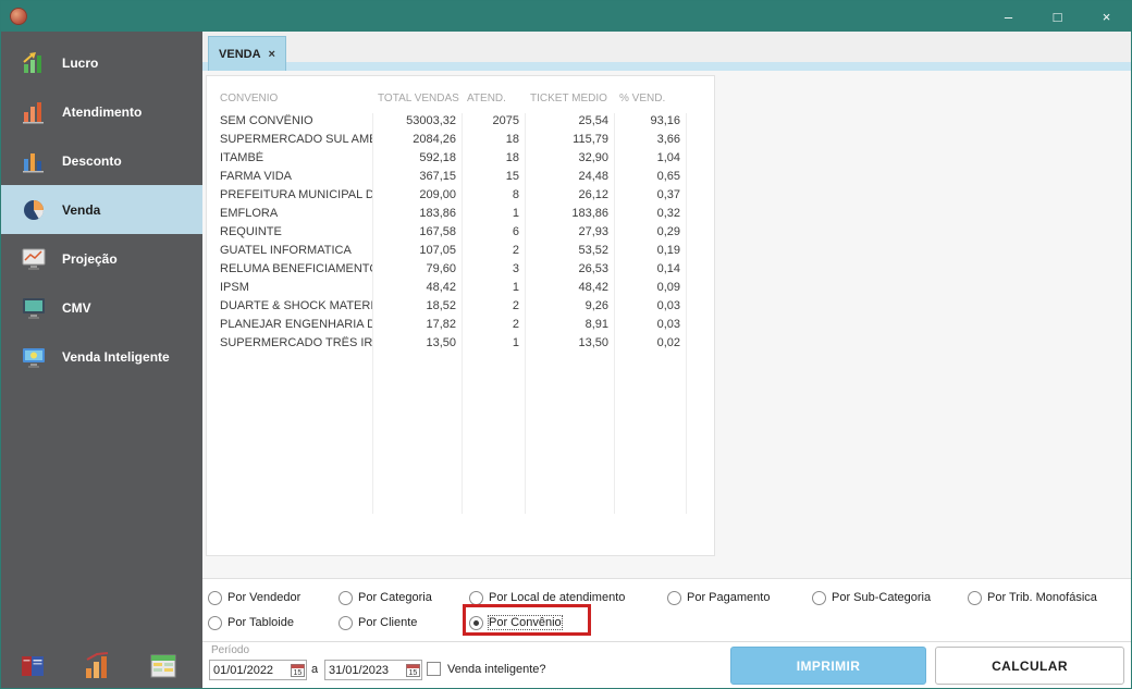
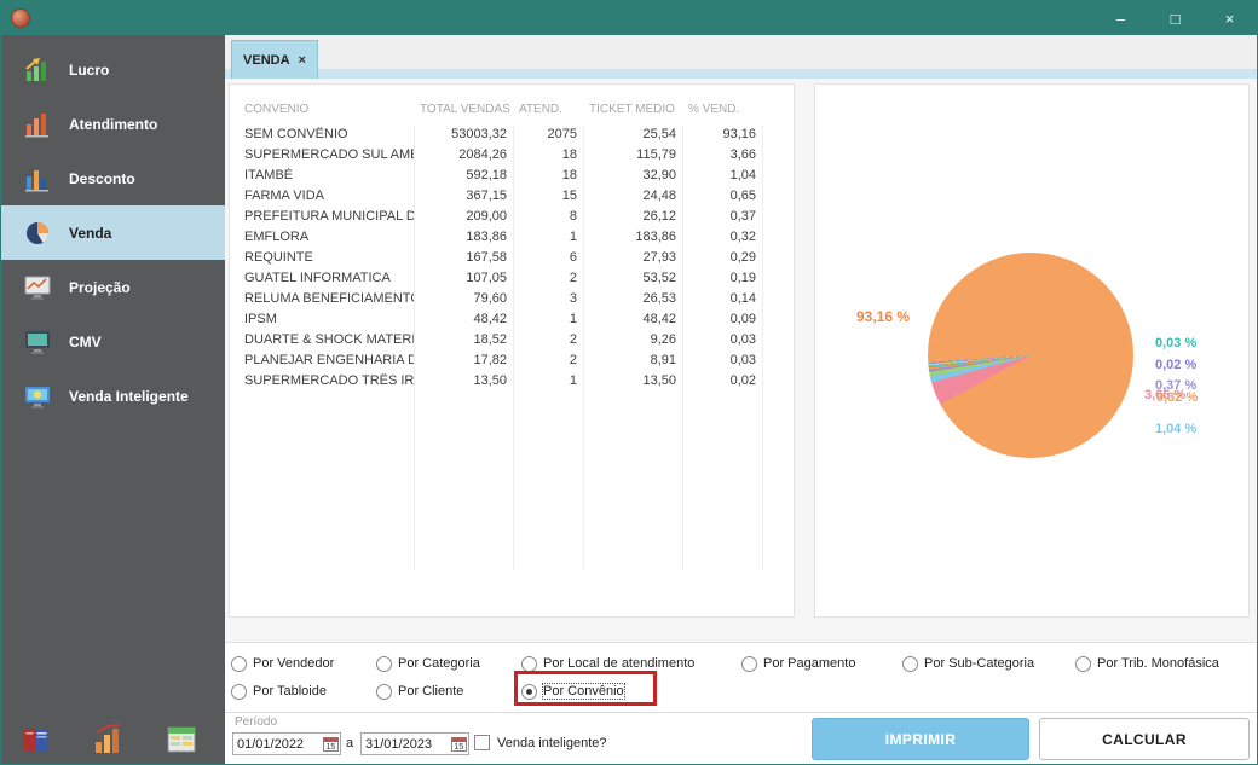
  –
  □
  ×
  Lucro
  Atendimento
  Desconto
  Venda
  Projeção
  CMV
  Venda Inteligente
  VENDA
  ×
  CONVENIO
  TOTAL VENDAS
  ATEND.
  TICKET MÉDIO
  % VEND.
  SEM CONVÊNIO
  53003,32
  2075
  25,54
  93,16
  SUPERMERCADO SUL AM
  2084,26
  18
  115,79
  3,66
  ITAMBÉ
  592,18
  18
  32,90
  1,04
  FARMA VIDA
  367,15
  15
  24,48
  0,65
  PREFEITURA MUNICIPAL D
  209,00
  8
  26,12
  0,37
  EMFLORA
  183,86
  1
  183,86
  0,32
  REQUINTE
  167,58
  6
  27,93
  0,29
  GUATEL INFORMATICA
  107,05
  2
  53,52
  0,19
  RELUMA BENEFICIAMENT
  79,60
  3
  26,53
  0,14
  IPSM
  48,42
  1
  48,42
  0,09
  DUARTE & SHOCK MATER
  18,52
  2
  9,26
  0,03
  PLANEJAR ENGENHARIA
  17,82
  2
  8,91
  0,03
  SUPERMERCADO TRÊS IR
  13,50
  1
  13,50
  0,02
+ 93,16 %
+ 0,03 %
+ 0,02 %
+ 0,37 %
+ 3,66 %
+ 0,32 %
+ 1,04 %
  Por Vendedor
  Por Categoria
  Por Local de atendimento
  Por Pagamento
  Por Sub-Categoria
  Por Trib. Monofásica
  Por Tabloide
  Por Cliente
  Por Convênio
  Período
  01/01/2022
  a
  31/01/2023
  Venda inteligente?
  IMPRIMIR
  CALCULAR
